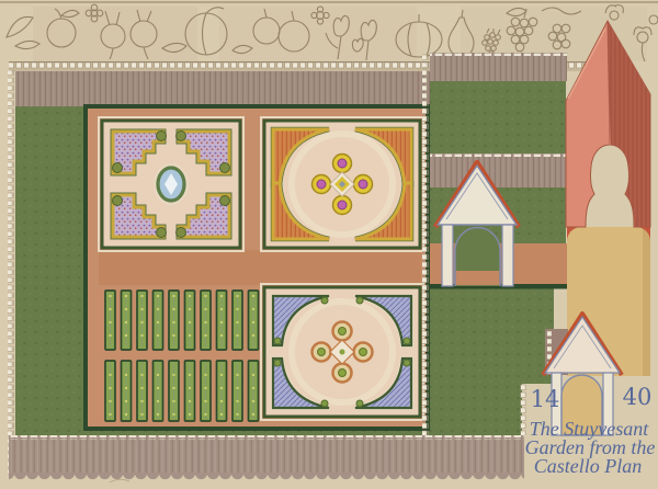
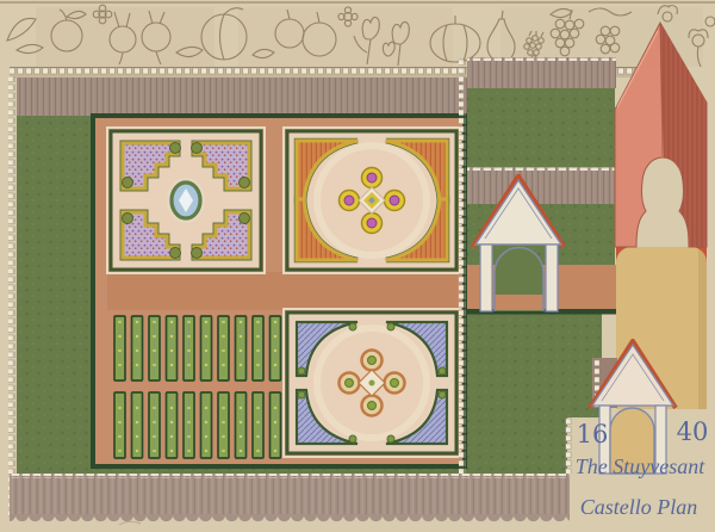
- 14
+ 16
  40
  The Stuyvesant
- Garden from the
  Castello Plan
